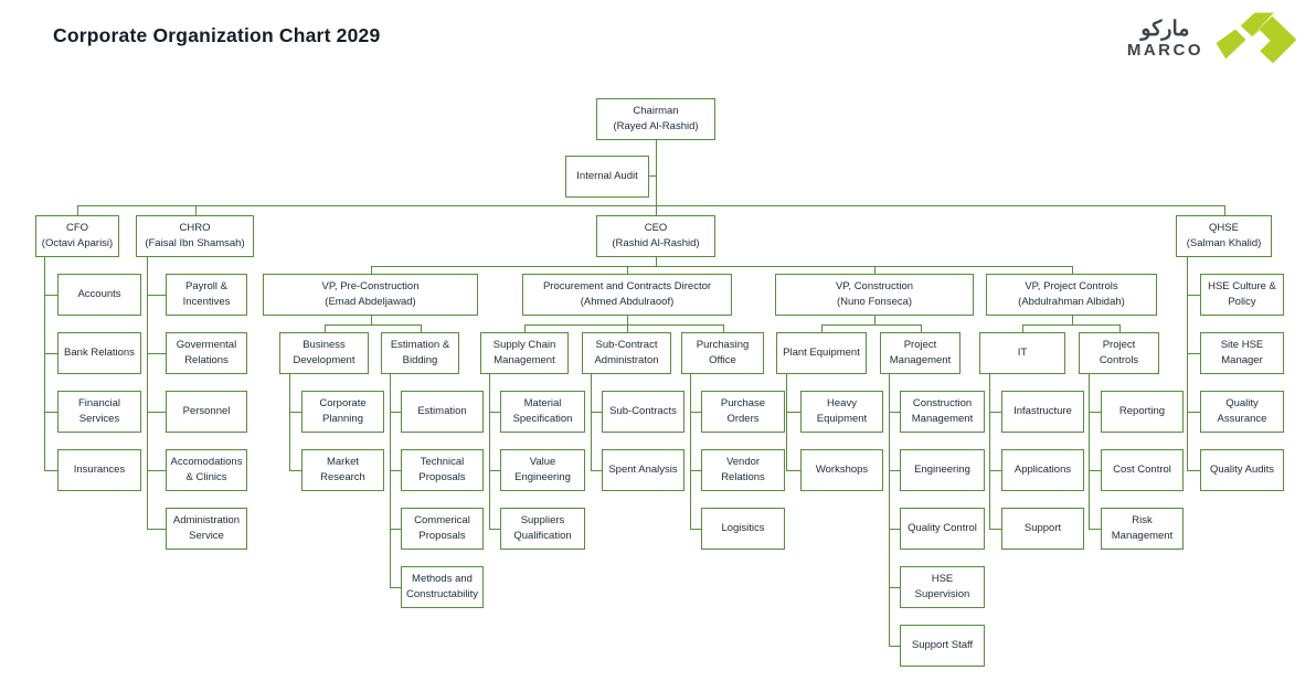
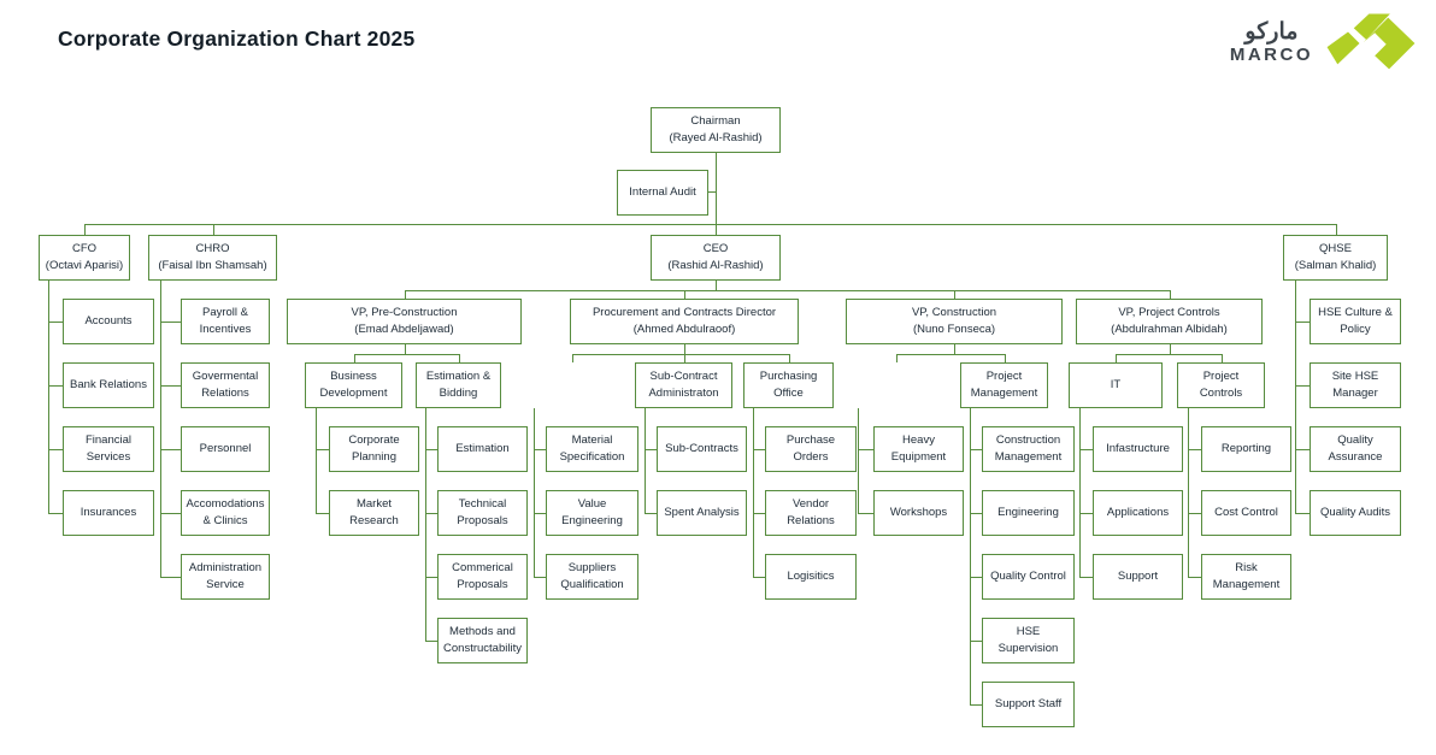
- Corporate Organization Chart 2029
+ Corporate Organization Chart 2025
  ماركو
  MARCO
  Chairman
  (Rayed Al-Rashid)
  Internal Audit
  CFO
  (Octavi Aparisi)
  CHRO
  (Faisal Ibn Shamsah)
  CEO
  (Rashid Al-Rashid)
  QHSE
  (Salman Khalid)
  VP, Pre-Construction
  (Emad Abdeljawad)
  Procurement and Contracts Director
  (Ahmed Abdulraoof)
  VP, Construction
  (Nuno Fonseca)
  VP, Project Controls
  (Abdulrahman Albidah)
  Business Development
  Estimation & Bidding
- Supply Chain Management
  Sub-Contract Administraton
  Purchasing Office
- Plant Equipment
  Project Management
  IT
  Project Controls
  Accounts
  Bank Relations
  Financial Services
  Insurances
  Payroll & Incentives
  Govermental Relations
  Personnel
  Accomodations & Clinics
  Administration Service
  Corporate Planning
  Market Research
  Estimation
  Technical Proposals
  Commerical Proposals
  Methods and Constructability
  Material Specification
  Value Engineering
  Suppliers Qualification
  Sub-Contracts
  Spent Analysis
  Purchase Orders
  Vendor Relations
  Logisitics
  Heavy Equipment
  Workshops
  Construction Management
  Engineering
  Quality Control
  HSE Supervision
  Support Staff
  Infastructure
  Applications
  Support
  Reporting
  Cost Control
  Risk Management
  HSE Culture & Policy
  Site HSE Manager
  Quality Assurance
  Quality Audits
